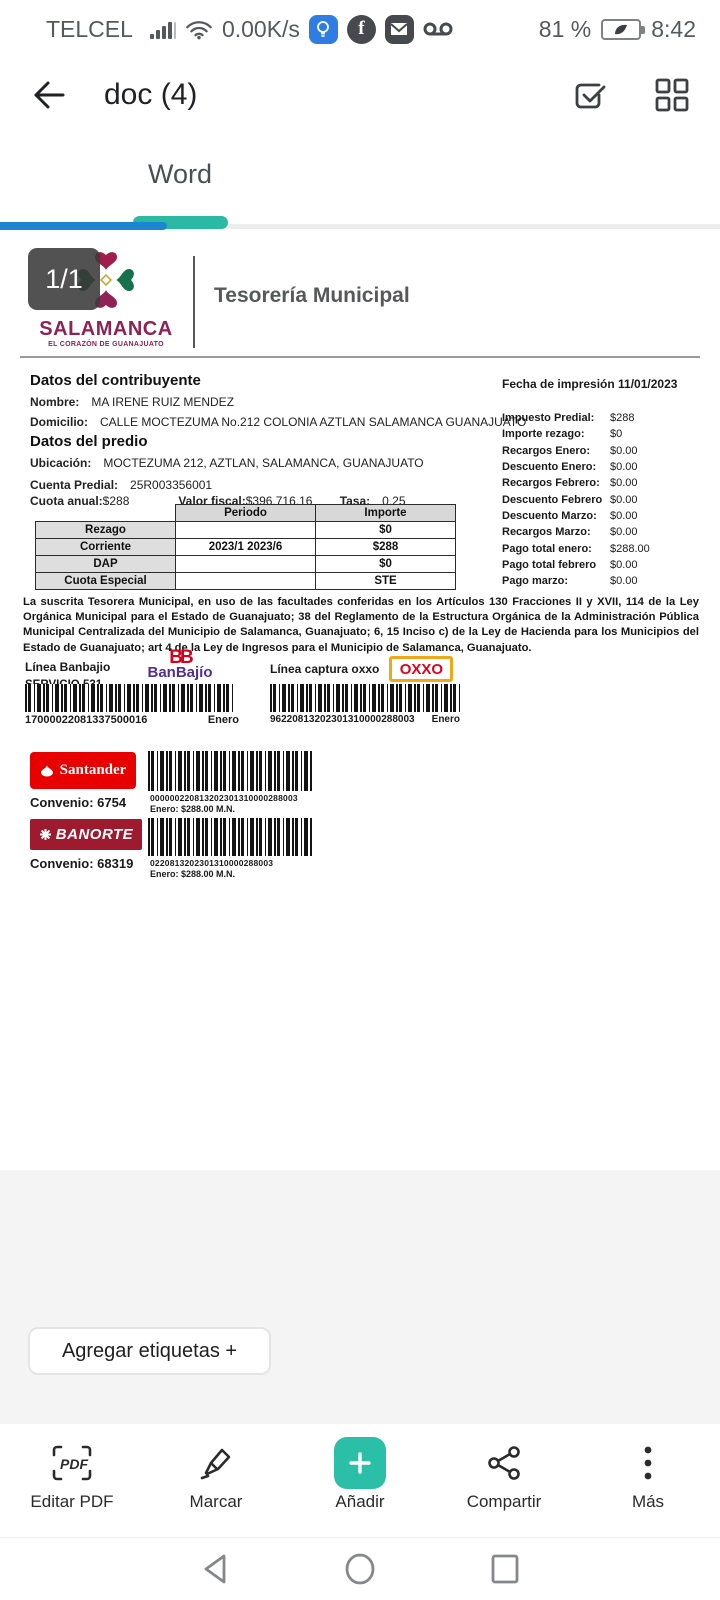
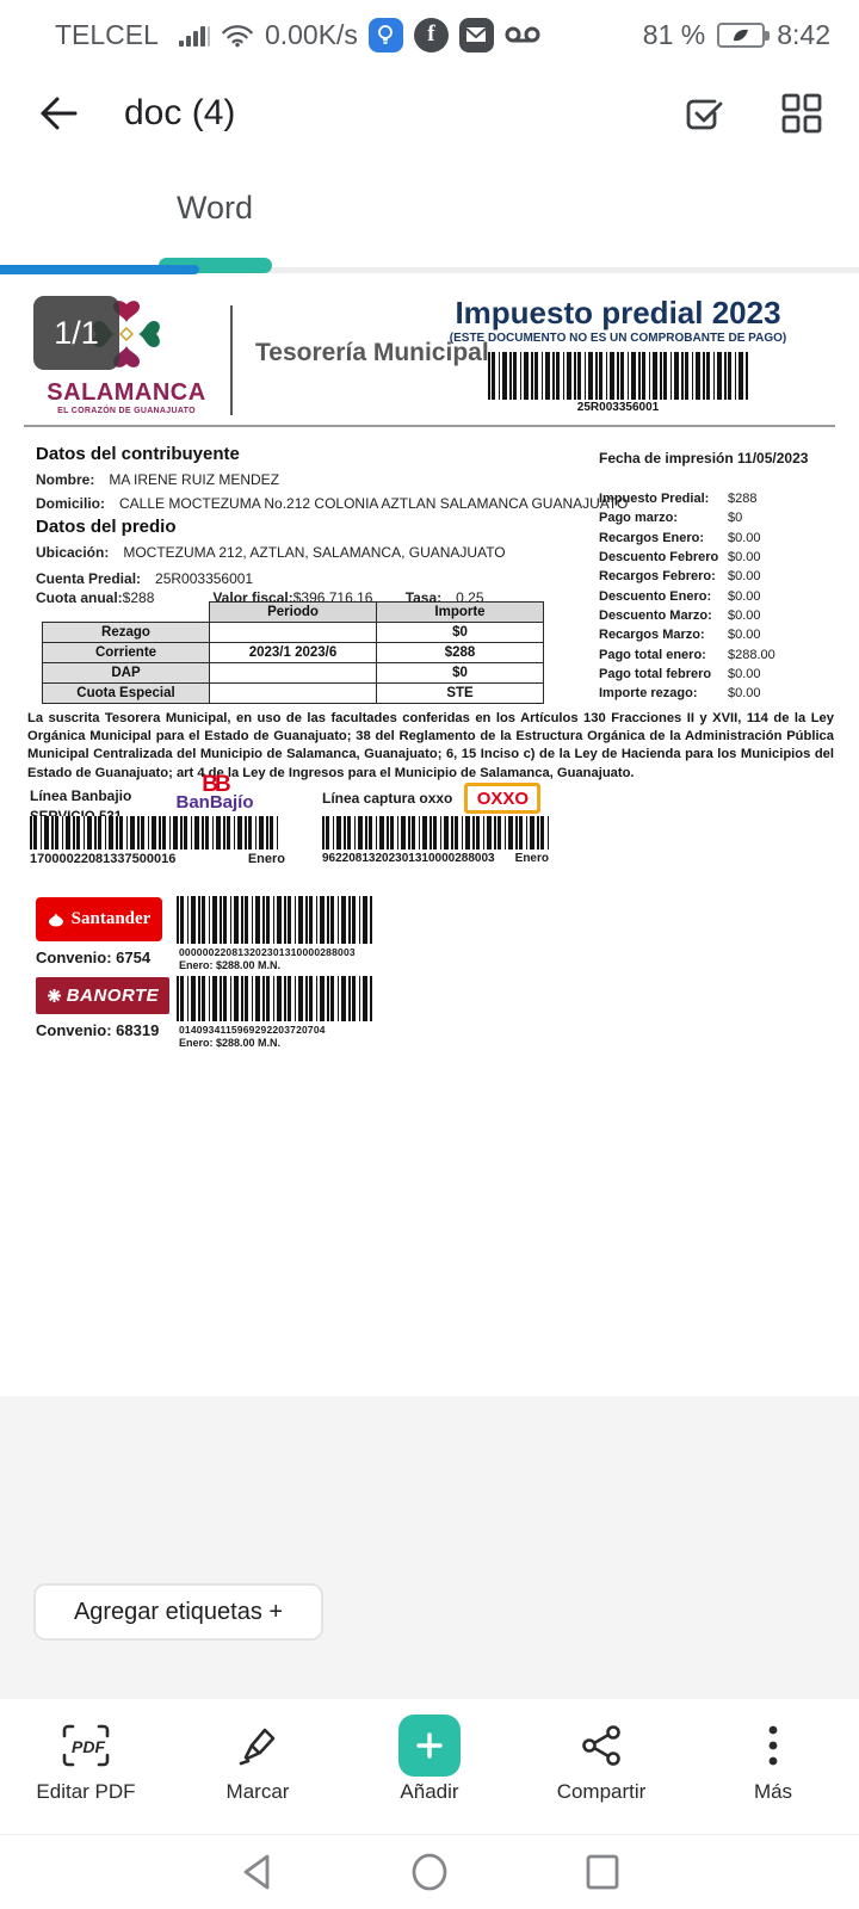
  TELCEL
  0.00K/s
  f
  81 %
  8:42
  doc (4)
  Word
  1/1
  SALAMANCA
  Tesorería Municipal
+ Impuesto predial 2023
+ (ESTE DOCUMENTO NO ES UN COMPROBANTE DE PAGO)
+ 25R003356001
  Datos del contribuyente
  Nombre: MA IRENE RUIZ MENDEZ
  Domicilio: CALLE MOCTEZUMA No.212 COLONIA AZTLAN SALAMANCA GUANAJUATO
  Datos del predio
  Ubicación: MOCTEZUMA 212, AZTLAN, SALAMANCA, GUANAJUATO
  Cuenta Predial: 25R003356001
  Cuota anual:$288 Valor fiscal:$396,716.16 Tasa: 0.25
  	Periodo	Importe
  Rezago		$0
  Corriente	2023/1 2023/6	$288
  DAP		$0
  Cuota Especial		STE
- Fecha de impresión 11/01/2023
+ Fecha de impresión 11/05/2023
  Impuesto Predial:
  $288
- Importe rezago:
+ Pago marzo:
  $0
  Recargos Enero:
  $0.00
- Descuento Enero:
+ Descuento Febrero
  $0.00
  Recargos Febrero:
  $0.00
- Descuento Febrero
+ Descuento Enero:
  $0.00
  Descuento Marzo:
  $0.00
  Recargos Marzo:
  $0.00
  Pago total enero:
  $288.00
  Pago total febrero
  $0.00
- Pago marzo:
+ Importe rezago:
  $0.00
  La suscrita Tesorera Municipal, en uso de las facultades conferidas en los Artículos 130 Fracciones II y XVII, 114 de la Ley Orgánica Municipal para el Estado de Guanajuato; 38 del Reglamento de la Estructura Orgánica de la Administración Pública Municipal Centralizada del Municipio de Salamanca, Guanajuato; 6, 15 Inciso c) de la Ley de Hacienda para los Municipios del Estado de Guanajuato; art 4 de la Ley de Ingresos para el Municipio de Salamanca, Guanajuato.
  Línea Banbajio
  BB
  BanBajío
  17000022081337500016
  Enero
  Línea captura oxxo
  OXXO
  96220813202301310000288003
  Enero
  Santander
  Convenio: 6754
  000000220813202301310000288003
  Enero: $288.00 M.N.
  BANORTE
  Convenio: 68319
- 0220813202301310000288003
+ 0140934115969292203720704
  Enero: $288.00 M.N.
  Agregar etiquetas +
  PDF
  Editar PDF
  Marcar
  Añadir
  Compartir
  Más
